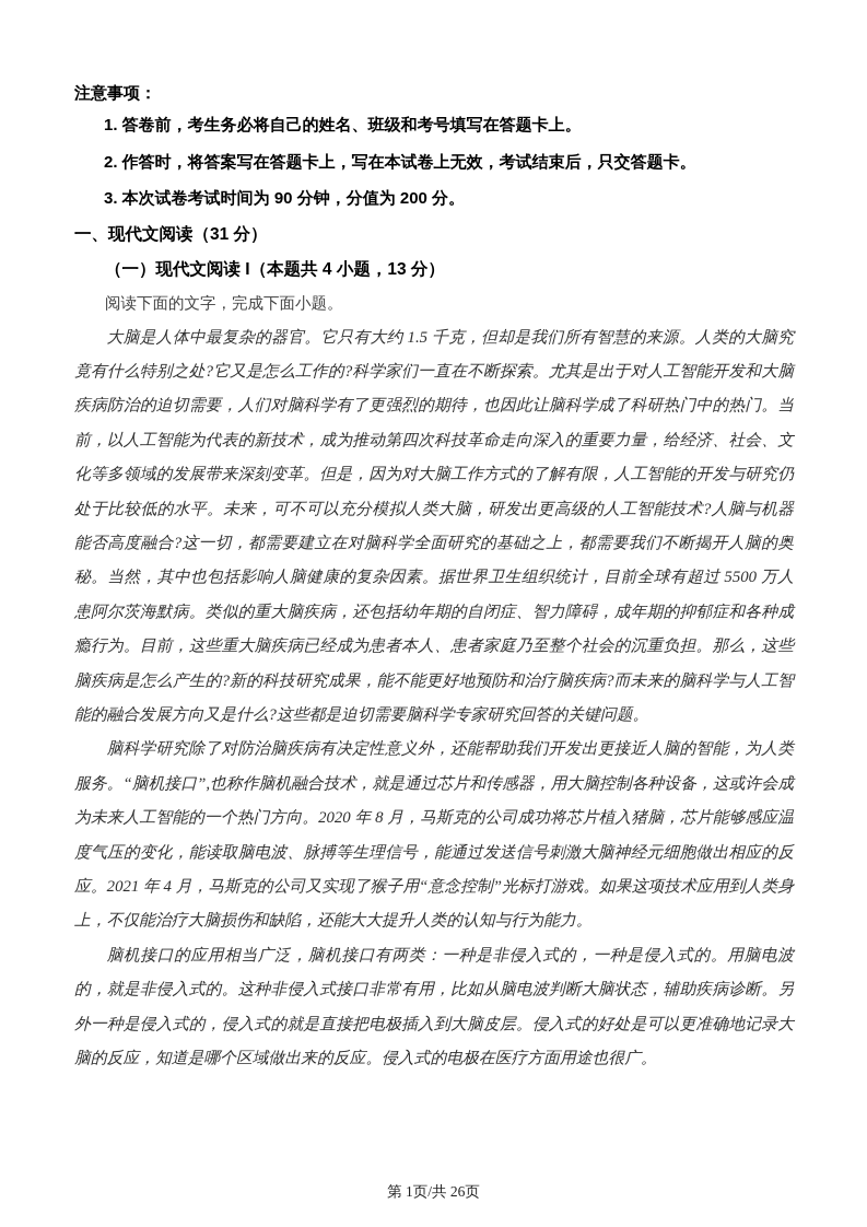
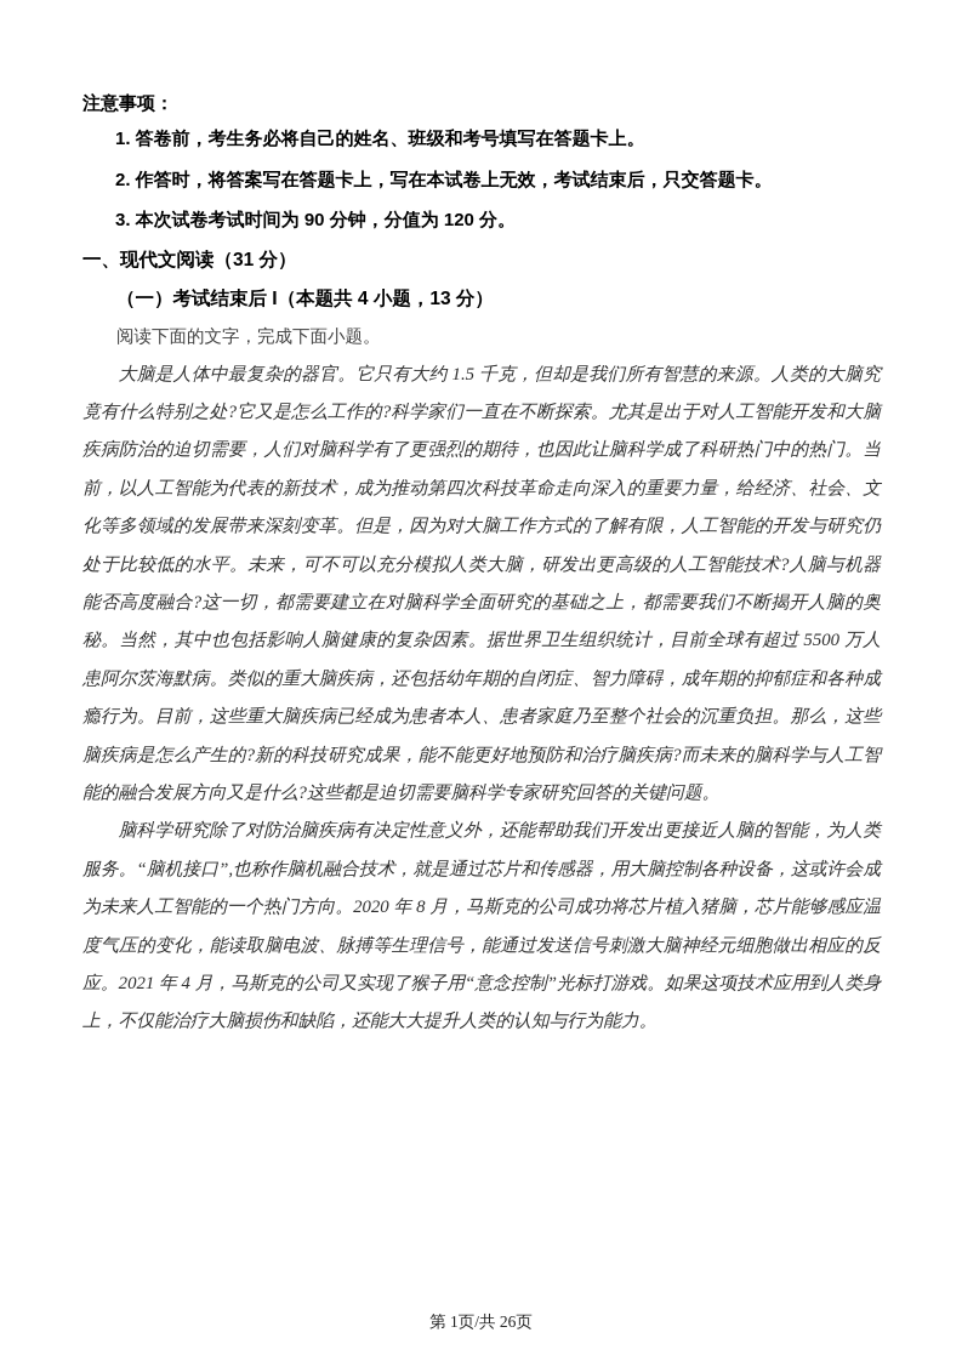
  注意事项：
  1. 答卷前，考生务必将自己的姓名、班级和考号填写在答题卡上。
  2. 作答时，将答案写在答题卡上，写在本试卷上无效，考试结束后，只交答题卡。
- 3. 本次试卷考试时间为 90 分钟，分值为 200 分。
+ 3. 本次试卷考试时间为 90 分钟，分值为 120 分。
  一、现代文阅读（31 分）
- （一）现代文阅读 I（本题共 4 小题，13 分）
+ （一）考试结束后 I（本题共 4 小题，13 分）
  阅读下面的文字，完成下面小题。
  大脑是人体中最复杂的器官。它只有大约 1.5 千克，但却是我们所有智慧的来源。人类的大脑究竟有什么特别之处?它又是怎么工作的?科学家们一直在不断探索。尤其是出于对人工智能开发和大脑疾病防治的迫切需要，人们对脑科学有了更强烈的期待，也因此让脑科学成了科研热门中的热门。当前，以人工智能为代表的新技术，成为推动第四次科技革命走向深入的重要力量，给经济、社会、文化等多领域的发展带来深刻变革。但是，因为对大脑工作方式的了解有限，人工智能的开发与研究仍处于比较低的水平。未来，可不可以充分模拟人类大脑，研发出更高级的人工智能技术?人脑与机器能否高度融合?这一切，都需要建立在对脑科学全面研究的基础之上，都需要我们不断揭开人脑的奥秘。当然，其中也包括影响人脑健康的复杂因素。据世界卫生组织统计，目前全球有超过 5500 万人患阿尔茨海默病。类似的重大脑疾病，还包括幼年期的自闭症、智力障碍，成年期的抑郁症和各种成瘾行为。目前，这些重大脑疾病已经成为患者本人、患者家庭乃至整个社会的沉重负担。那么，这些脑疾病是怎么产生的?新的科技研究成果，能不能更好地预防和治疗脑疾病?而未来的脑科学与人工智能的融合发展方向又是什么?这些都是迫切需要脑科学专家研究回答的关键问题。
  脑科学研究除了对防治脑疾病有决定性意义外，还能帮助我们开发出更接近人脑的智能，为人类服务。“脑机接口”,也称作脑机融合技术，就是通过芯片和传感器，用大脑控制各种设备，这或许会成为未来人工智能的一个热门方向。2020 年 8 月，马斯克的公司成功将芯片植入猪脑，芯片能够感应温度气压的变化，能读取脑电波、脉搏等生理信号，能通过发送信号刺激大脑神经元细胞做出相应的反应。2021 年 4 月，马斯克的公司又实现了猴子用“意念控制”光标打游戏。如果这项技术应用到人类身上，不仅能治疗大脑损伤和缺陷，还能大大提升人类的认知与行为能力。
- 脑机接口的应用相当广泛，脑机接口有两类：一种是非侵入式的，一种是侵入式的。用脑电波的，就是非侵入式的。这种非侵入式接口非常有用，比如从脑电波判断大脑状态，辅助疾病诊断。另外一种是侵入式的，侵入式的就是直接把电极插入到大脑皮层。侵入式的好处是可以更准确地记录大脑的反应，知道是哪个区域做出来的反应。侵入式的电极在医疗方面用途也很广。
  第 1页/共 26页
